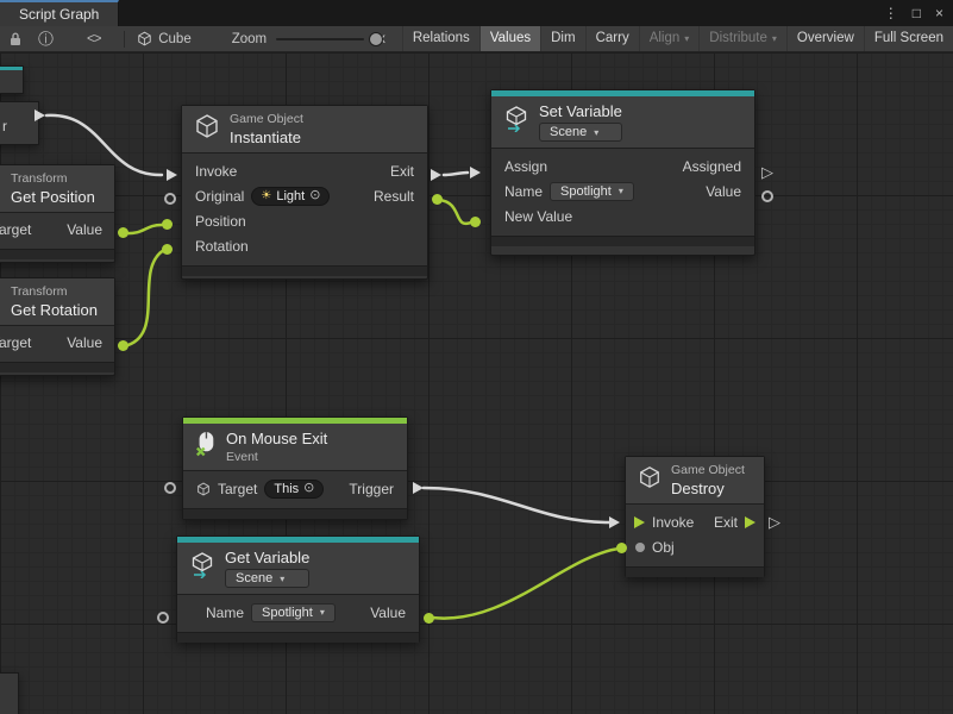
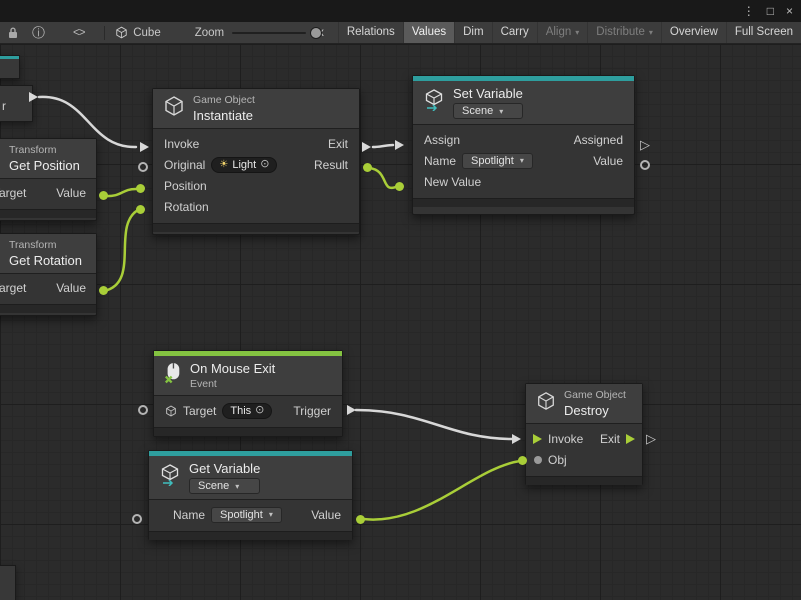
- Script Graph
  ⋮
  □
  ×
  ⓘ
  <>
  Cube
  Zoom
  Relations
  Values
  Dim
  Carry
  Align
  ▾
  Distribute
  ▾
  Overview
  Full Screen
  r
  Transform
  Get Position
  arget
  Value
  Transform
  Get Rotation
  arget
  Value
  Game Object
  Instantiate
  Invoke
  Exit
  Original
  ☀
  Light
  ⊙
  Result
  Position
  Rotation
  Set Variable
  Scene
  ▾
  Assign
  Assigned
  Name
  Spotlight
  ▾
  Value
  New Value
  On Mouse Exit
  Event
  Target
  This
  ⊙
  Trigger
  Get Variable
  Scene
  ▾
  Name
  Spotlight
  ▾
  Value
  Game Object
  Destroy
  Invoke
  Exit
  Obj
  ▷
  ▷
